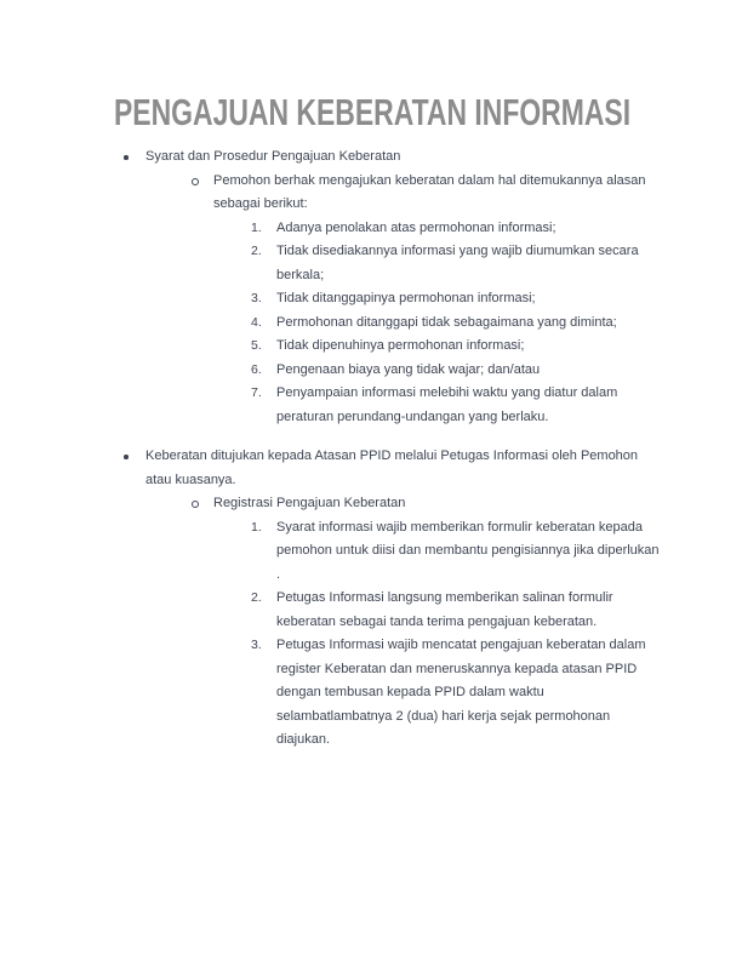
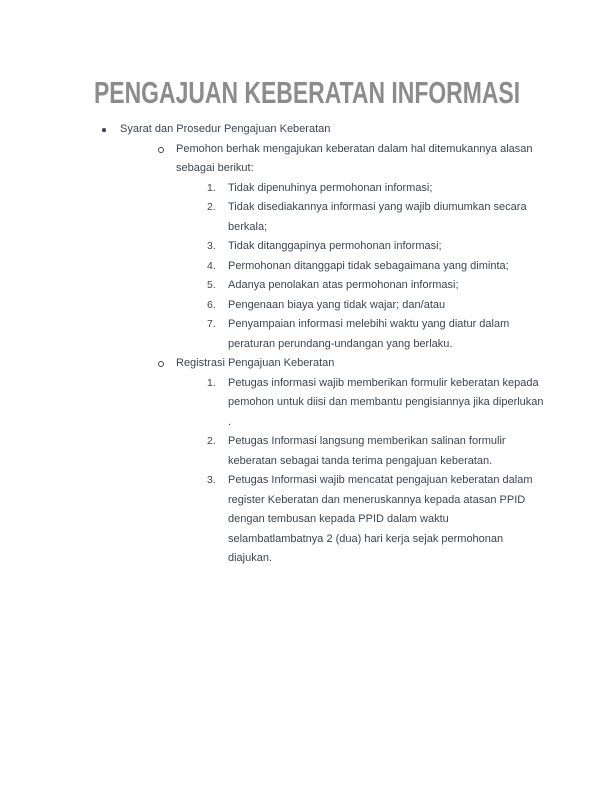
  PENGAJUAN KEBERATAN INFORMASI
  Syarat dan Prosedur Pengajuan Keberatan
  Pemohon berhak mengajukan keberatan dalam hal ditemukannya alasan sebagai berikut:
  1.
- Adanya penolakan atas permohonan informasi;
+ Tidak dipenuhinya permohonan informasi;
  2.
  Tidak disediakannya informasi yang wajib diumumkan secara berkala;
  3.
  Tidak ditanggapinya permohonan informasi;
  4.
  Permohonan ditanggapi tidak sebagaimana yang diminta;
  5.
- Tidak dipenuhinya permohonan informasi;
+ Adanya penolakan atas permohonan informasi;
  6.
  Pengenaan biaya yang tidak wajar; dan/atau
  7.
  Penyampaian informasi melebihi waktu yang diatur dalam peraturan perundang-undangan yang berlaku.
- Keberatan ditujukan kepada Atasan PPID melalui Petugas Informasi oleh Pemohon atau kuasanya.
  Registrasi Pengajuan Keberatan
  1.
- Syarat informasi wajib memberikan formulir keberatan kepada pemohon untuk diisi dan membantu pengisiannya jika diperlukan .
+ Petugas informasi wajib memberikan formulir keberatan kepada pemohon untuk diisi dan membantu pengisiannya jika diperlukan .
  2.
  Petugas Informasi langsung memberikan salinan formulir keberatan sebagai tanda terima pengajuan keberatan.
  3.
  Petugas Informasi wajib mencatat pengajuan keberatan dalam register Keberatan dan meneruskannya kepada atasan PPID dengan tembusan kepada PPID dalam waktu selambatlambatnya 2 (dua) hari kerja sejak permohonan diajukan.
